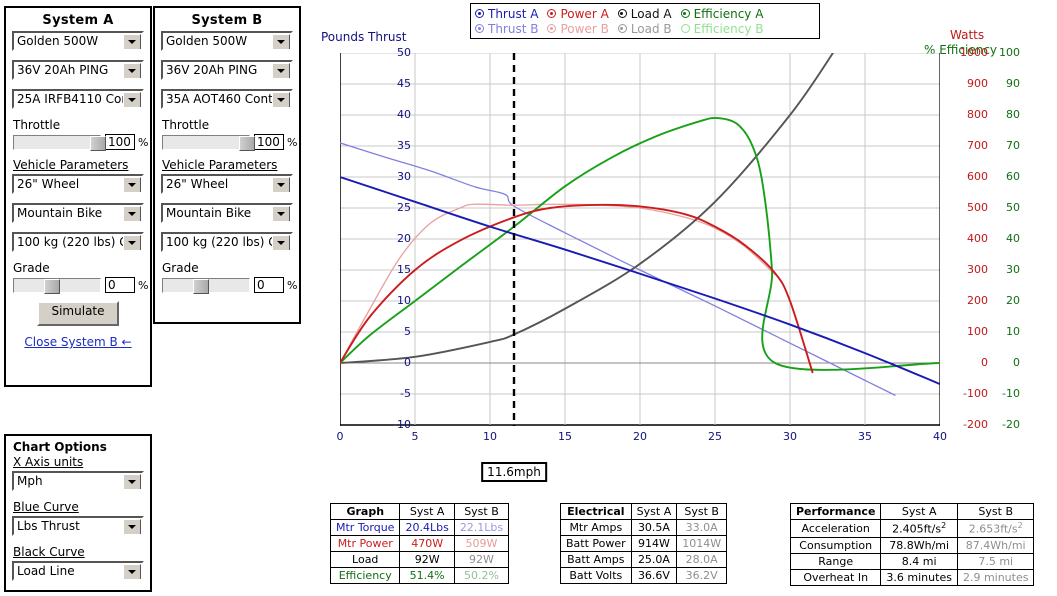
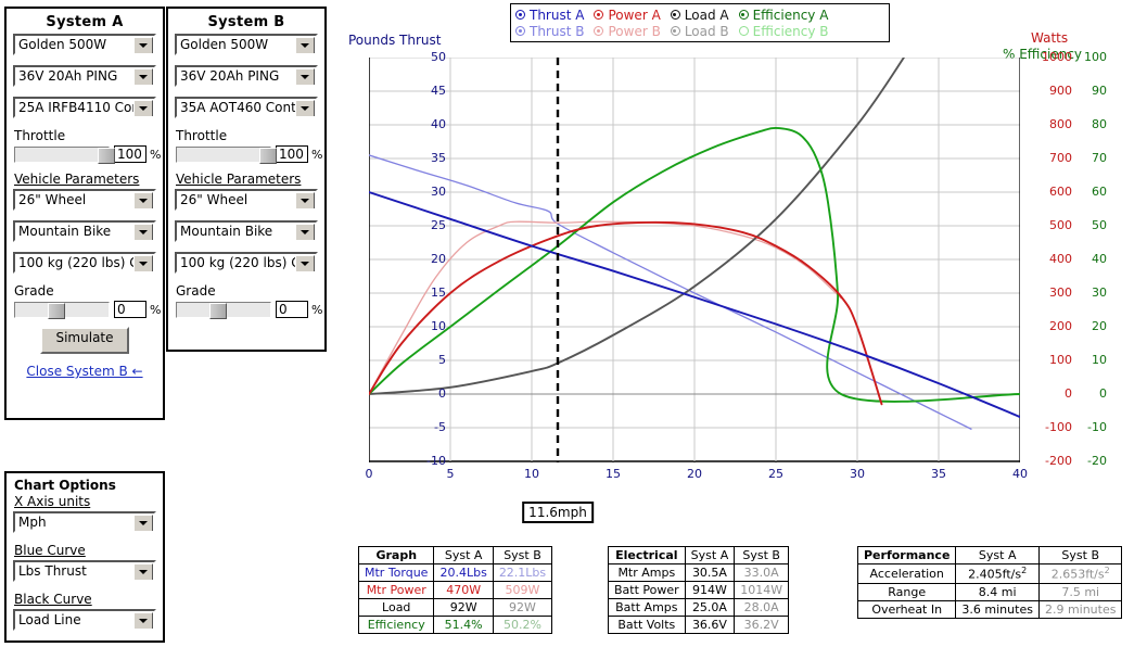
  System A
  Golden 500W
  36V 20Ah PING
  25A IRFB4110 Co
  Throttle
  100
  %
  Vehicle Parameters
  26" Wheel
  Mountain Bike
  100 kg (220 lbs)
  Grade
  0
  %
  Simulate
  Close System B ←
  System B
  Golden 500W
  36V 20Ah PING
  35A AOT460 Cont
  Throttle
  100
  %
  Vehicle Parameters
  26" Wheel
  Mountain Bike
  100 kg (220 lbs)
  Grade
  0
  %
  Chart Options
  X Axis units
  Mph
  Blue Curve
  Lbs Thrust
  Black Curve
  Load Line
  Thrust A
  Power A
  Load A
  Efficiency A
  Thrust B
  Power B
  Load B
  Efficiency B
  Pounds Thrust
  Watts
  % Efficiency
  11.6mph
  50
  45
  40
  35
  30
  25
  20
  15
  10
  5
  0
  -5
  -10
  1000
  100
  900
  90
  800
  80
  700
  70
  600
  60
  500
  50
  400
  40
  300
  30
  200
  20
  100
  10
  0
  0
  -100
  -10
  -200
  -20
  0
  5
  10
  15
  20
  25
  30
  35
  40
  Graph	Syst A	Syst B
  Mtr Torque	20.4Lbs	22.1Lbs
  Mtr Power	470W	509W
  Load	92W	92W
  Efficiency	51.4%	50.2%
  Electrical	Syst A	Syst B
  Mtr Amps	30.5A	33.0A
  Batt Power	914W	1014W
  Batt Amps	25.0A	28.0A
  Batt Volts	36.6V	36.2V
  Performance	Syst A	Syst B
  Acceleration	2.405ft/s2	2.653ft/s2
- Consumption	78.8Wh/mi	87.4Wh/mi
  Range	8.4 mi	7.5 mi
  Overheat In	3.6 minutes	2.9 minutes
